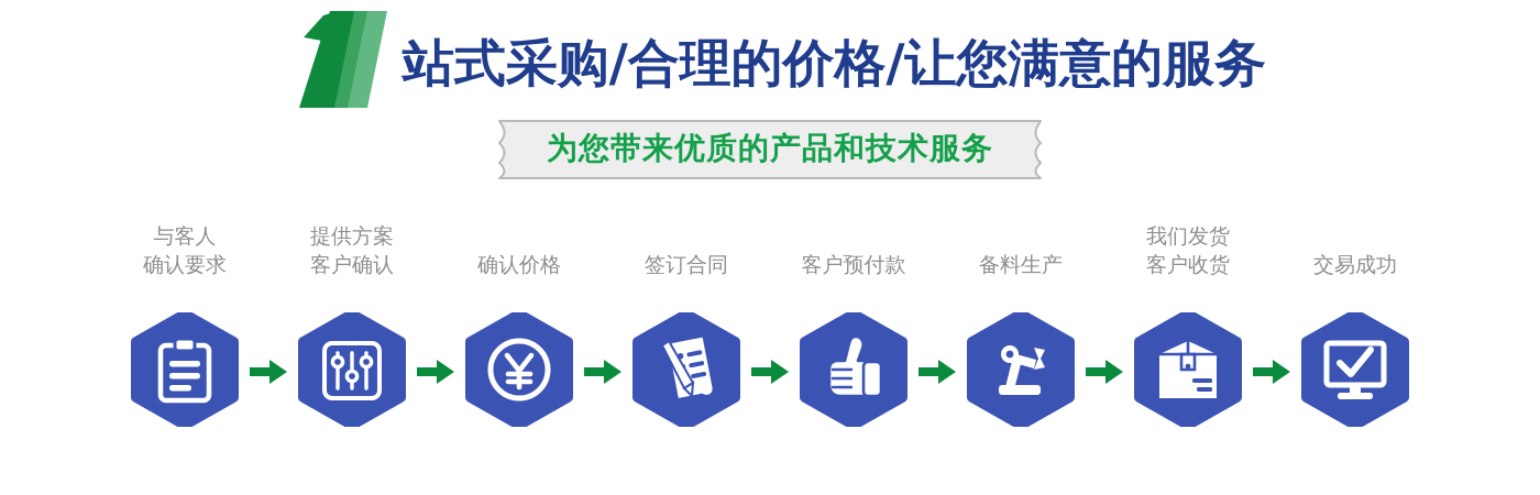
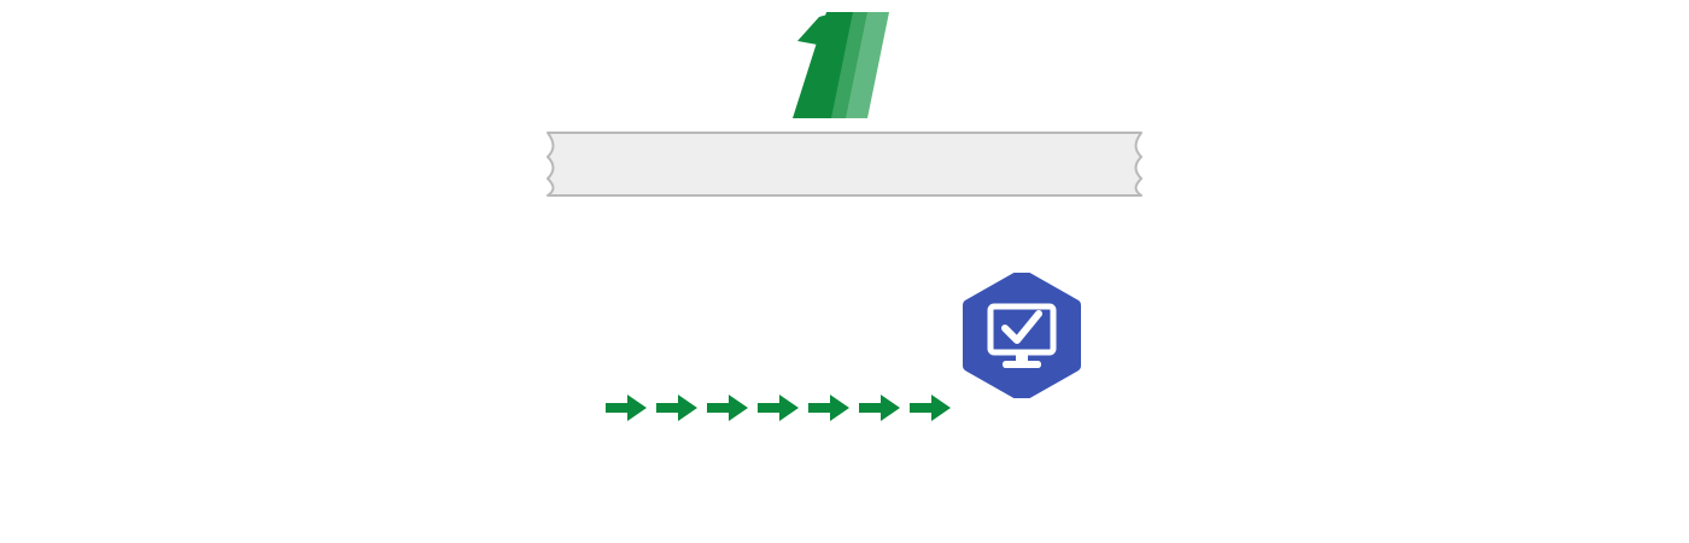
- 站式采购/合理的价格/让您满意的服务
- 为您带来优质的产品和技术服务
- 与客人
- 确认要求
- 提供方案
- 客户确认
- 确认价格
- 签订合同
- 客户预付款
- 备料生产
- 我们发货
- 客户收货
- 交易成功
